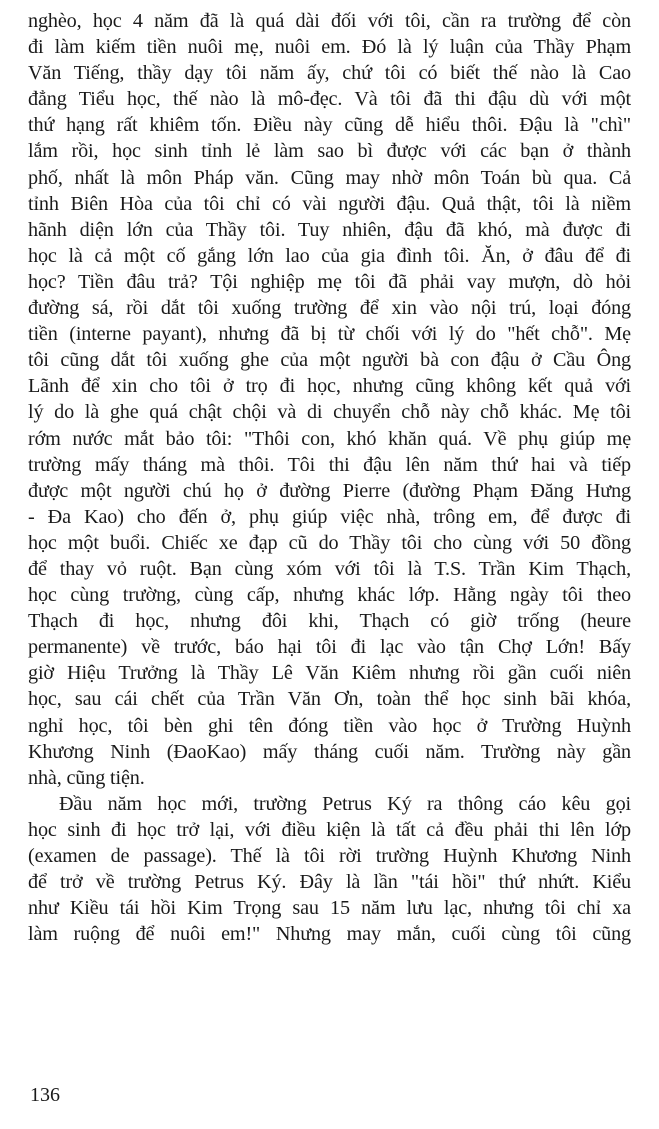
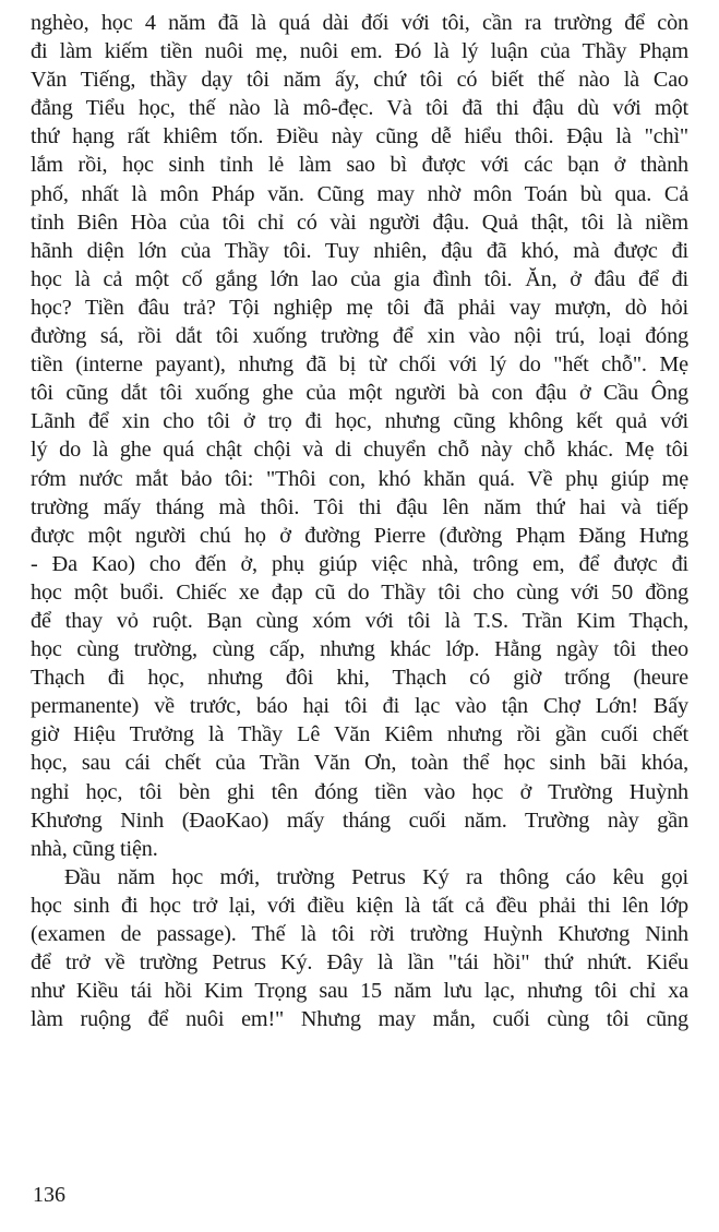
  nghèo, học 4 năm đã là quá dài đối với tôi, cần ra trường để còn
  đi làm kiếm tiền nuôi mẹ, nuôi em. Đó là lý luận của Thầy Phạm
  Văn Tiếng, thầy dạy tôi năm ấy, chứ tôi có biết thế nào là Cao
  đẳng Tiểu học, thế nào là mô-đẹc. Và tôi đã thi đậu dù với một
  thứ hạng rất khiêm tốn. Điều này cũng dễ hiểu thôi. Đậu là "chì"
  lắm rồi, học sinh tỉnh lẻ làm sao bì được với các bạn ở thành
  phố, nhất là môn Pháp văn. Cũng may nhờ môn Toán bù qua. Cả
  tỉnh Biên Hòa của tôi chỉ có vài người đậu. Quả thật, tôi là niềm
  hãnh diện lớn của Thầy tôi. Tuy nhiên, đậu đã khó, mà được đi
  học là cả một cố gắng lớn lao của gia đình tôi. Ăn, ở đâu để đi
  học? Tiền đâu trả? Tội nghiệp mẹ tôi đã phải vay mượn, dò hỏi
  đường sá, rồi dắt tôi xuống trường để xin vào nội trú, loại đóng
  tiền (interne payant), nhưng đã bị từ chối với lý do "hết chỗ". Mẹ
  tôi cũng dắt tôi xuống ghe của một người bà con đậu ở Cầu Ông
  Lãnh để xin cho tôi ở trọ đi học, nhưng cũng không kết quả với
  lý do là ghe quá chật chội và di chuyển chỗ này chỗ khác. Mẹ tôi
  rớm nước mắt bảo tôi: "Thôi con, khó khăn quá. Về phụ giúp mẹ
  trường mấy tháng mà thôi. Tôi thi đậu lên năm thứ hai và tiếp
  được một người chú họ ở đường Pierre (đường Phạm Đăng Hưng
  - Đa Kao) cho đến ở, phụ giúp việc nhà, trông em, để được đi
  học một buổi. Chiếc xe đạp cũ do Thầy tôi cho cùng với 50 đồng
  để thay vỏ ruột. Bạn cùng xóm với tôi là T.S. Trần Kim Thạch,
  học cùng trường, cùng cấp, nhưng khác lớp. Hằng ngày tôi theo
  Thạch đi học, nhưng đôi khi, Thạch có giờ trống (heure
  permanente) về trước, báo hại tôi đi lạc vào tận Chợ Lớn! Bấy
- giờ Hiệu Trưởng là Thầy Lê Văn Kiêm nhưng rồi gần cuối niên
+ giờ Hiệu Trưởng là Thầy Lê Văn Kiêm nhưng rồi gần cuối chết
  học, sau cái chết của Trần Văn Ơn, toàn thể học sinh bãi khóa,
  nghỉ học, tôi bèn ghi tên đóng tiền vào học ở Trường Huỳnh
  Khương Ninh (ĐaoKao) mấy tháng cuối năm. Trường này gần
  nhà, cũng tiện.
  Đầu năm học mới, trường Petrus Ký ra thông cáo kêu gọi
  học sinh đi học trở lại, với điều kiện là tất cả đều phải thi lên lớp
  (examen de passage). Thế là tôi rời trường Huỳnh Khương Ninh
  để trở về trường Petrus Ký. Đây là lần "tái hồi" thứ nhứt. Kiểu
  như Kiều tái hồi Kim Trọng sau 15 năm lưu lạc, nhưng tôi chỉ xa
  làm ruộng để nuôi em!" Nhưng may mắn, cuối cùng tôi cũng
  136
